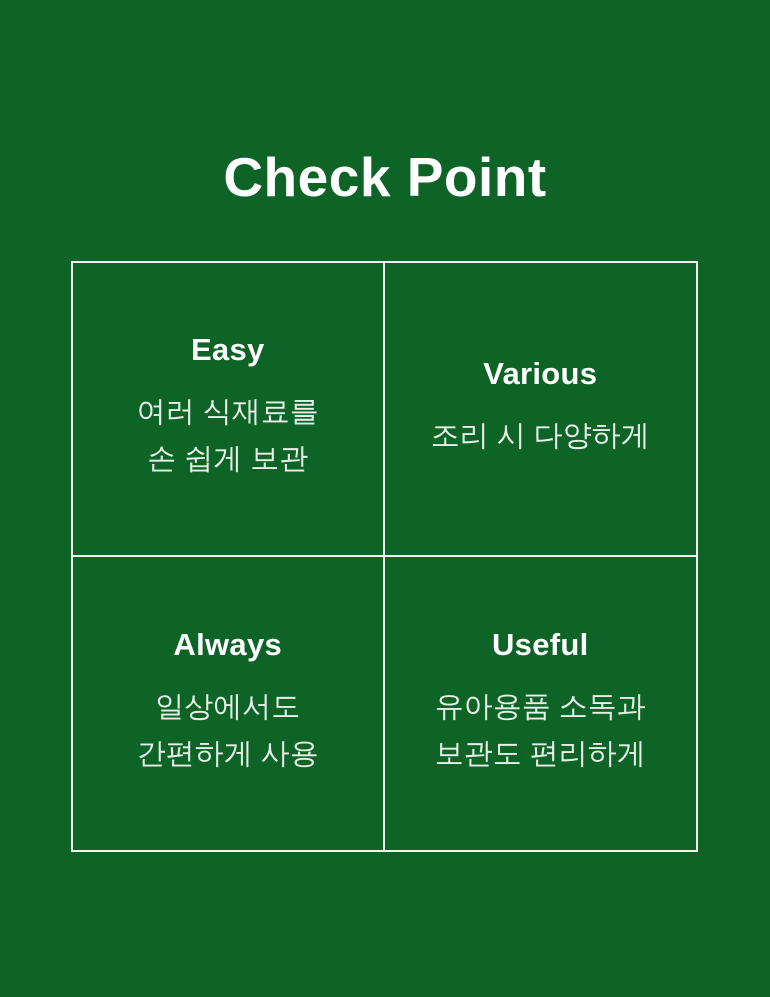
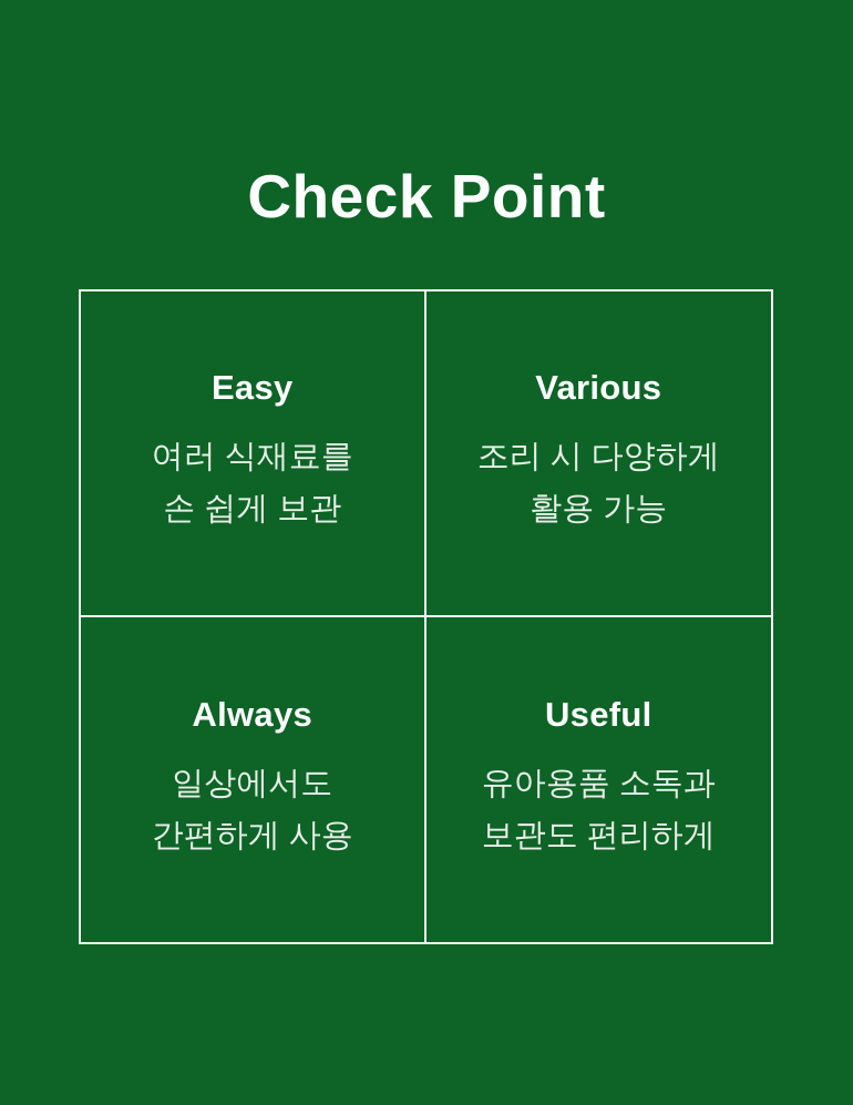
  Check Point
  Easy
  여러 식재료를
  손 쉽게 보관
  Various
  조리 시 다양하게
+ 활용 가능
  Always
  일상에서도
  간편하게 사용
  Useful
  유아용품 소독과
  보관도 편리하게
